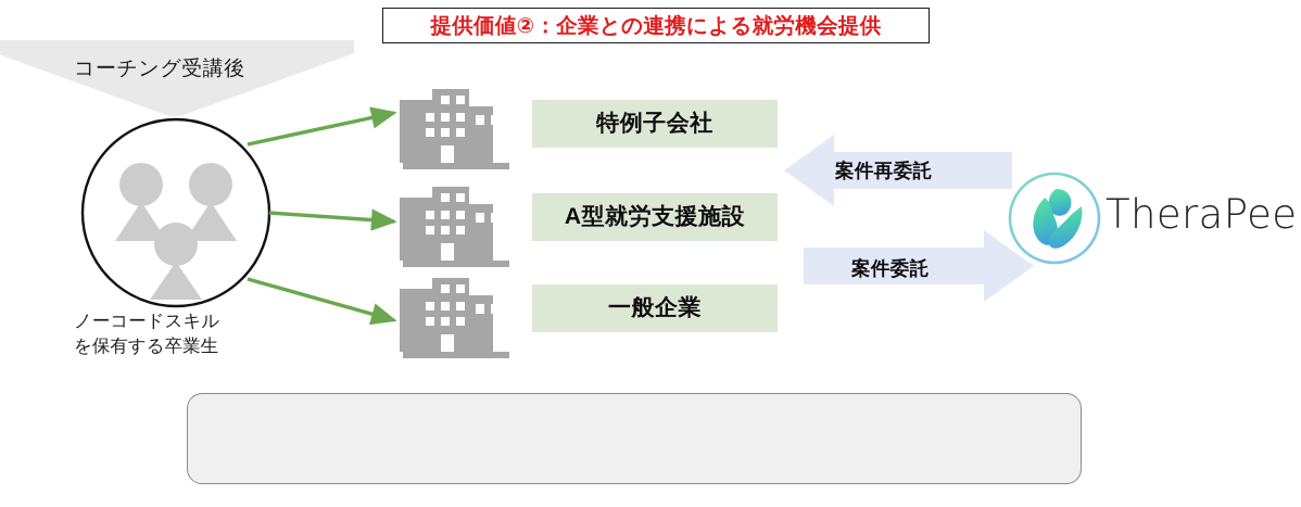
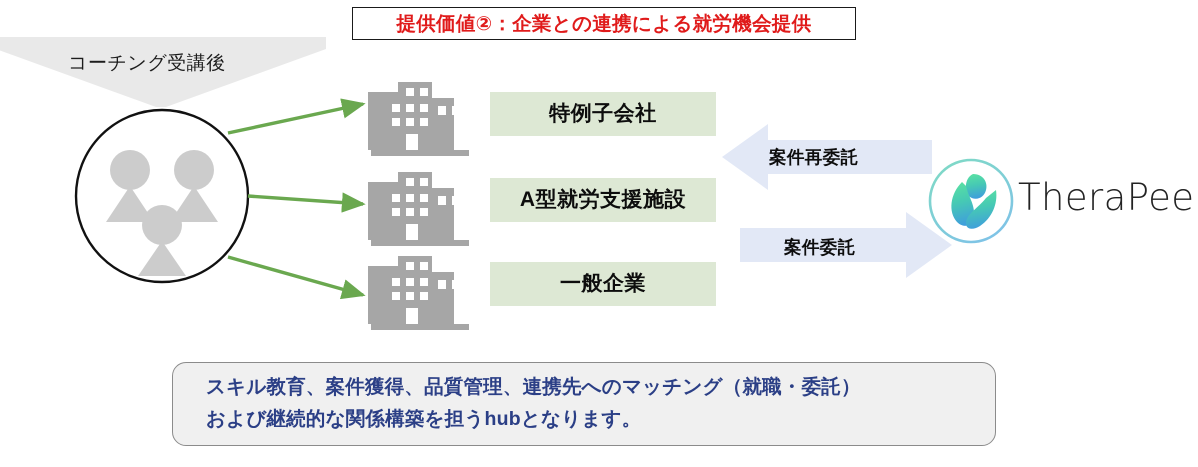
  提供価値②：企業との連携による就労機会提供
  コーチング受講後
- ノーコードスキル
- を保有する卒業生
  特例子会社
  A型就労支援施設
  一般企業
  案件再委託
  案件委託
  TheraPee
+ スキル教育、案件獲得、品質管理、連携先へのマッチング（就職・委託）
+ および継続的な関係構築を担うhubとなります。
